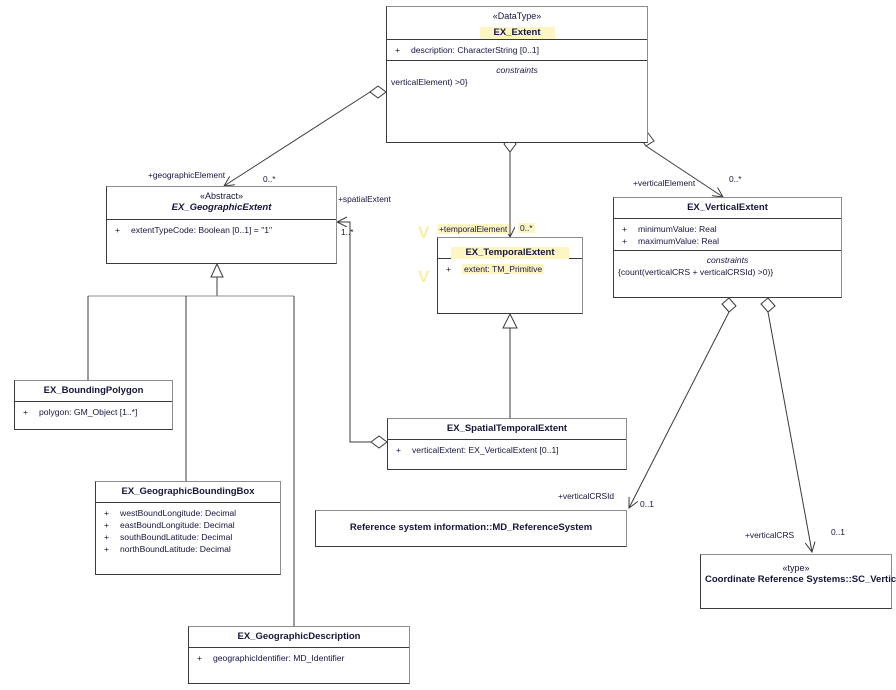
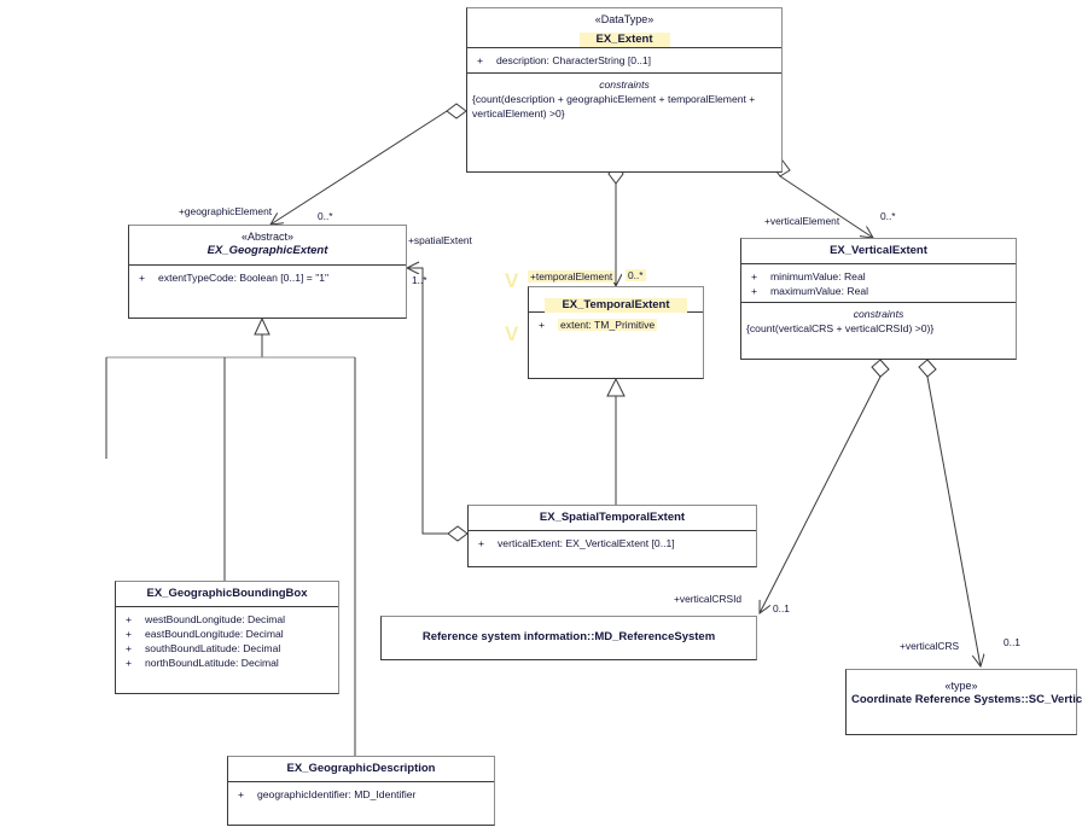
  V
  V
  «DataType»
  EX_Extent
  + description: CharacterString [0..1]
  constraints
+ {count(description + geographicElement + temporalElement +
  verticalElement) >0}
  «Abstract»
  EX_GeographicExtent
  + extentTypeCode: Boolean [0..1] = "1"
  EX_TemporalExtent
  + extent: TM_Primitive
  EX_VerticalExtent
  + minimumValue: Real
  + maximumValue: Real
  constraints
  {count(verticalCRS + verticalCRSId) >0)}
- EX_BoundingPolygon
- + polygon: GM_Object [1..*]
  EX_GeographicBoundingBox
  + westBoundLongitude: Decimal
  + eastBoundLongitude: Decimal
  + southBoundLatitude: Decimal
  + northBoundLatitude: Decimal
  EX_GeographicDescription
  + geographicIdentifier: MD_Identifier
  EX_SpatialTemporalExtent
  + verticalExtent: EX_VerticalExtent [0..1]
  Reference system information::MD_ReferenceSystem
  «type»
  Coordinate Reference Systems::SC_Vertic
  +geographicElement
  0..*
  +temporalElement
  0..*
  +verticalElement
  0..*
  +spatialExtent
  1..*
  +verticalCRSId
  0..1
  +verticalCRS
  0..1
